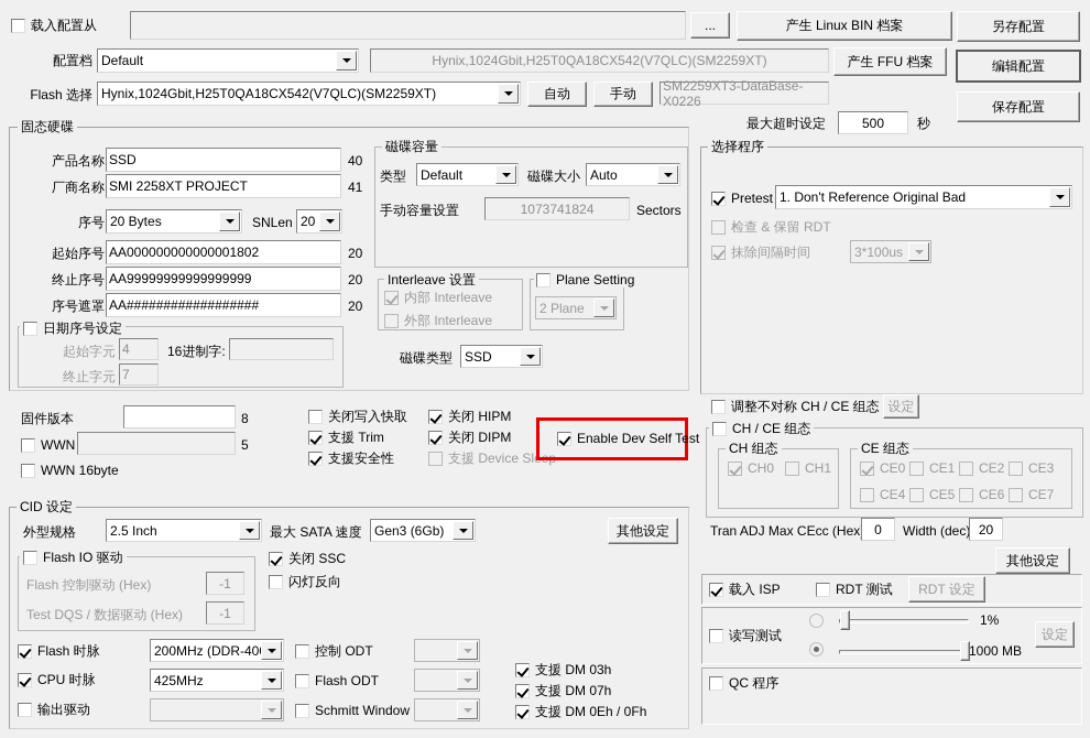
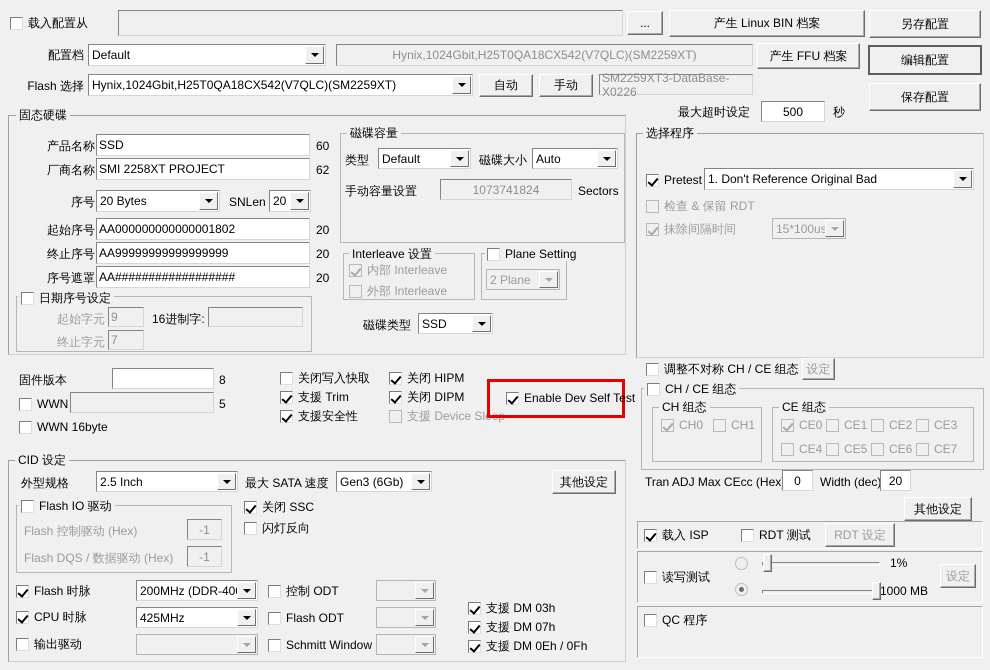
  载入配置从
  ...
  产生 Linux BIN 档案
  另存配置
  配置档
  Default
  Hynix,1024Gbit,H25T0QA18CX542(V7QLC)(SM2259XT)
  产生 FFU 档案
  编辑配置
  Flash 选择
  Hynix,1024Gbit,H25T0QA18CX542(V7QLC)(SM2259XT)
  自动
  手动
  SM2259XT3-DataBase-X0226
  保存配置
  最大超时设定
  500
  秒
  固态硬碟
  产品名称
  SSD
- 40
+ 60
  厂商名称
  SMI 2258XT PROJECT
- 41
+ 62
  序号
  20 Bytes
  SNLen
  20
  起始序号
  AA000000000000001802
  20
  终止序号
  AA99999999999999999
  20
  序号遮罩
  AA##################
  20
  日期序号设定
  起始字元
- 4
+ 9
  16进制字:
  终止字元
  7
  磁碟容量
  类型
  Default
  磁碟大小
  Auto
  手动容量设置
  1073741824
  Sectors
  Interleave 设置
  内部 Interleave
  外部 Interleave
  Plane Setting
  2 Plane
  磁碟类型
  SSD
  固件版本
  8
  WWN
  5
  WWN 16byte
  关闭写入快取
  支援 Trim
  支援安全性
  关闭 HIPM
  关闭 DIPM
  支援 Device Sleep
  Enable Dev Self Test
  CID 设定
  外型规格
  2.5 Inch
  最大 SATA 速度
  Gen3 (6Gb)
  其他设定
  Flash IO 驱动
  Flash 控制驱动 (Hex)
  -1
- Test DQS / 数据驱动 (Hex)
+ Flash DQS / 数据驱动 (Hex)
  -1
  关闭 SSC
  闪灯反向
  Flash 时脉
  200MHz (DDR-40
  CPU 时脉
  425MHz
  输出驱动
  控制 ODT
  Flash ODT
  Schmitt Window
  支援 DM 03h
  支援 DM 07h
  支援 DM 0Eh / 0Fh
  选择程序
  Pretest
  1. Don't Reference Original Bad
  检查 & 保留 RDT
  抹除间隔时间
- 3*100us
+ 15*100us
  调整不对称 CH / CE 组态
  设定
  CH / CE 组态
  CH 组态
  CH0
  CH1
  CE 组态
  CE0
  CE1
  CE2
  CE3
  CE4
  CE5
  CE6
  CE7
  Tran ADJ Max CEcc (Hex
  0
  Width (dec
  20
  其他设定
  载入 ISP
  RDT 测试
  RDT 设定
  读写测试
  1%
  1000 MB
  设定
  QC 程序
